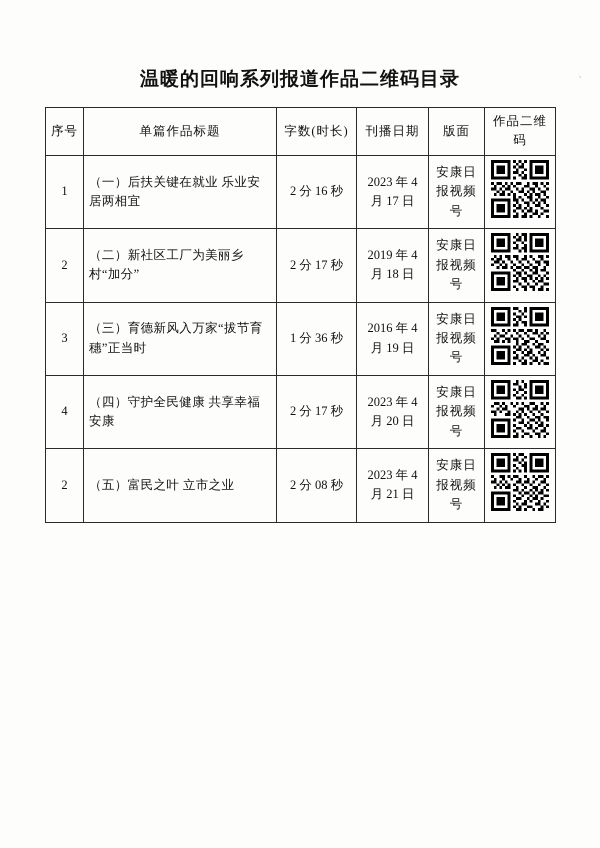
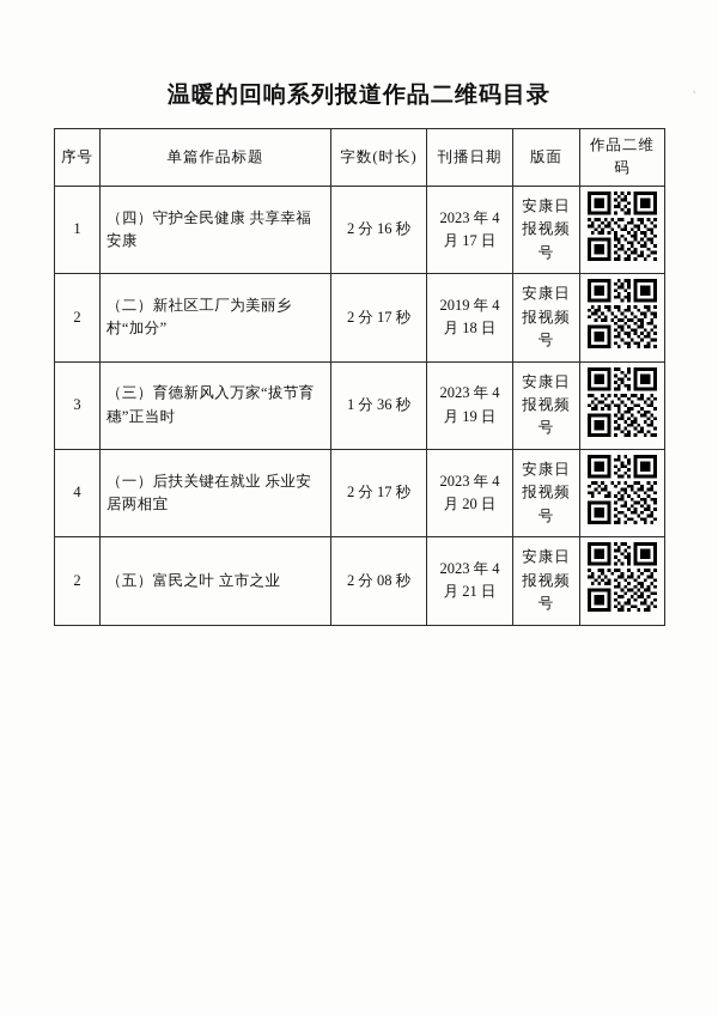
  温暖的回响系列报道作品二维码目录
  丶
  序号	单篇作品标题	字数(时长)	刊播日期	版面	作品二维码
- 1	（一）后扶关键在就业 乐业安居两相宜	2 分 16 秒	2023 年 4 月 17 日	安康日报视频号
+ 1	（四）守护全民健康 共享幸福安康	2 分 16 秒	2023 年 4 月 17 日	安康日报视频号
  2	（二）新社区工厂为美丽乡村“加分”	2 分 17 秒	2019 年 4 月 18 日	安康日报视频号
- 3	（三）育德新风入万家“拔节育穗”正当时	1 分 36 秒	2016 年 4 月 19 日	安康日报视频号
+ 3	（三）育德新风入万家“拔节育穗”正当时	1 分 36 秒	2023 年 4 月 19 日	安康日报视频号
- 4	（四）守护全民健康 共享幸福安康	2 分 17 秒	2023 年 4 月 20 日	安康日报视频号
+ 4	（一）后扶关键在就业 乐业安居两相宜	2 分 17 秒	2023 年 4 月 20 日	安康日报视频号
  2	（五）富民之叶 立市之业	2 分 08 秒	2023 年 4 月 21 日	安康日报视频号
